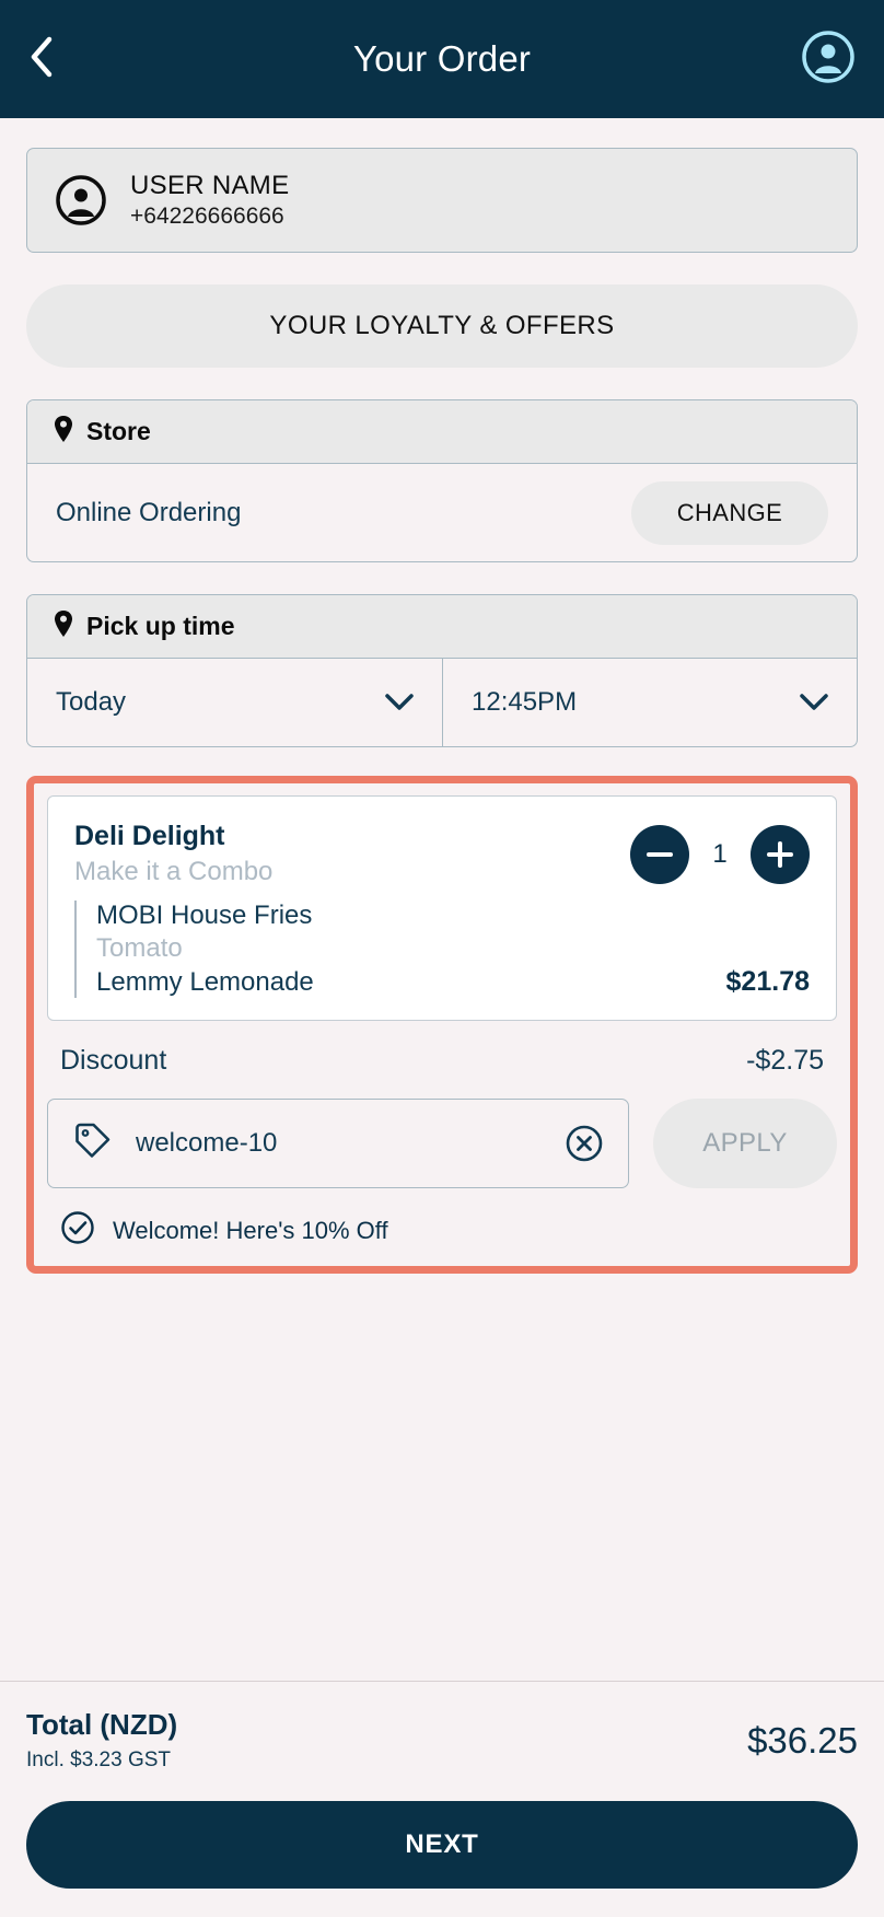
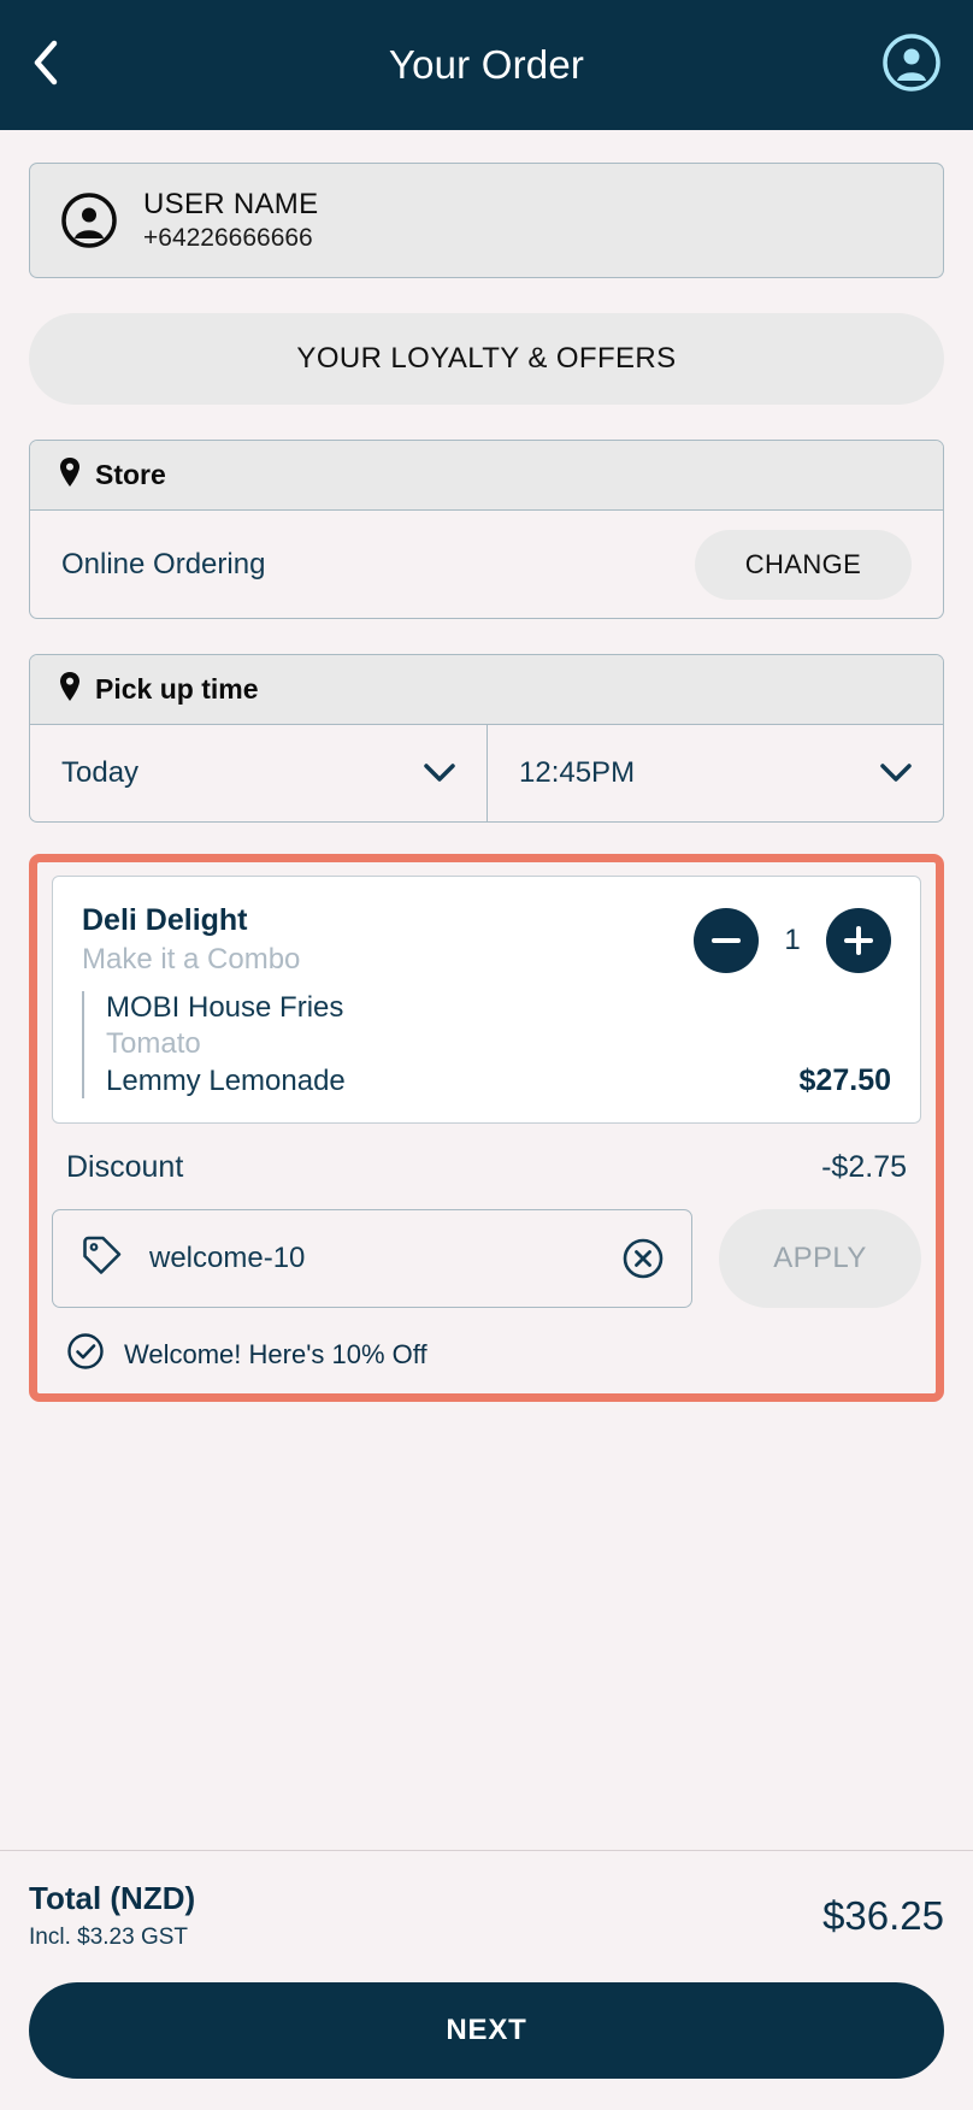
  Your Order
  USER NAME
  +64226666666
  YOUR LOYALTY & OFFERS
  Store
  Online Ordering
  CHANGE
  Pick up time
  Today
  12:45PM
  Deli Delight
  Make it a Combo
  1
  MOBI House Fries
  Tomato
  Lemmy Lemonade
- $21.78
+ $27.50
  Discount
  -$2.75
  welcome-10
  APPLY
  Welcome! Here's 10% Off
  Total (NZD)
  Incl. $3.23 GST
  $36.25
  NEXT
